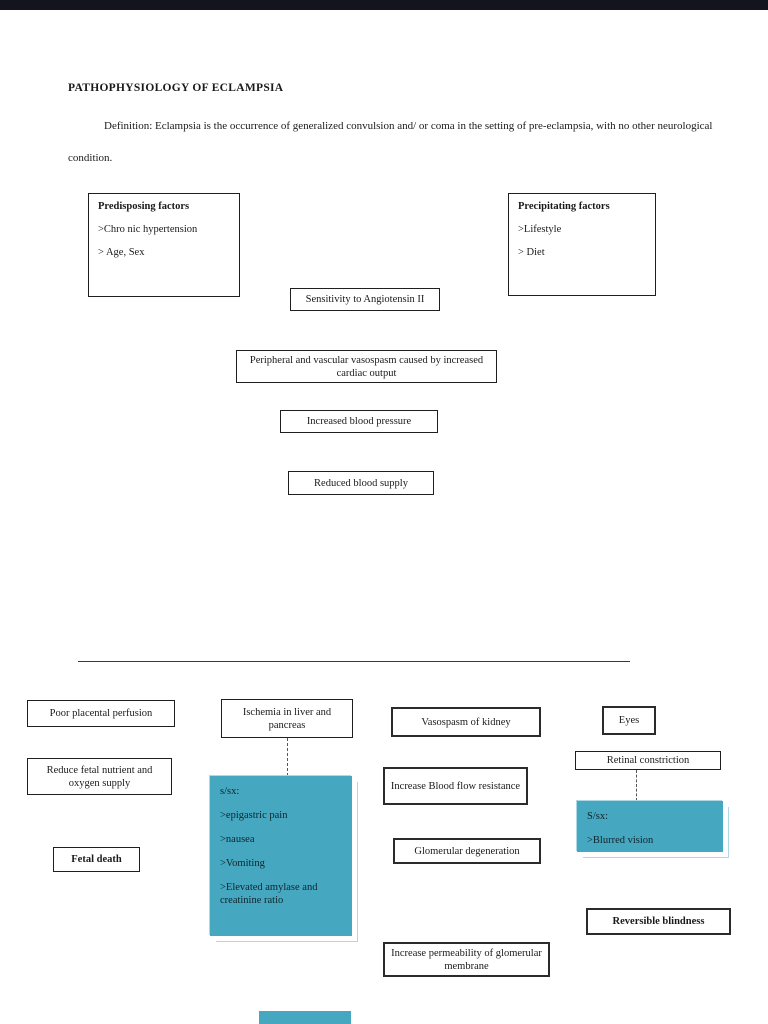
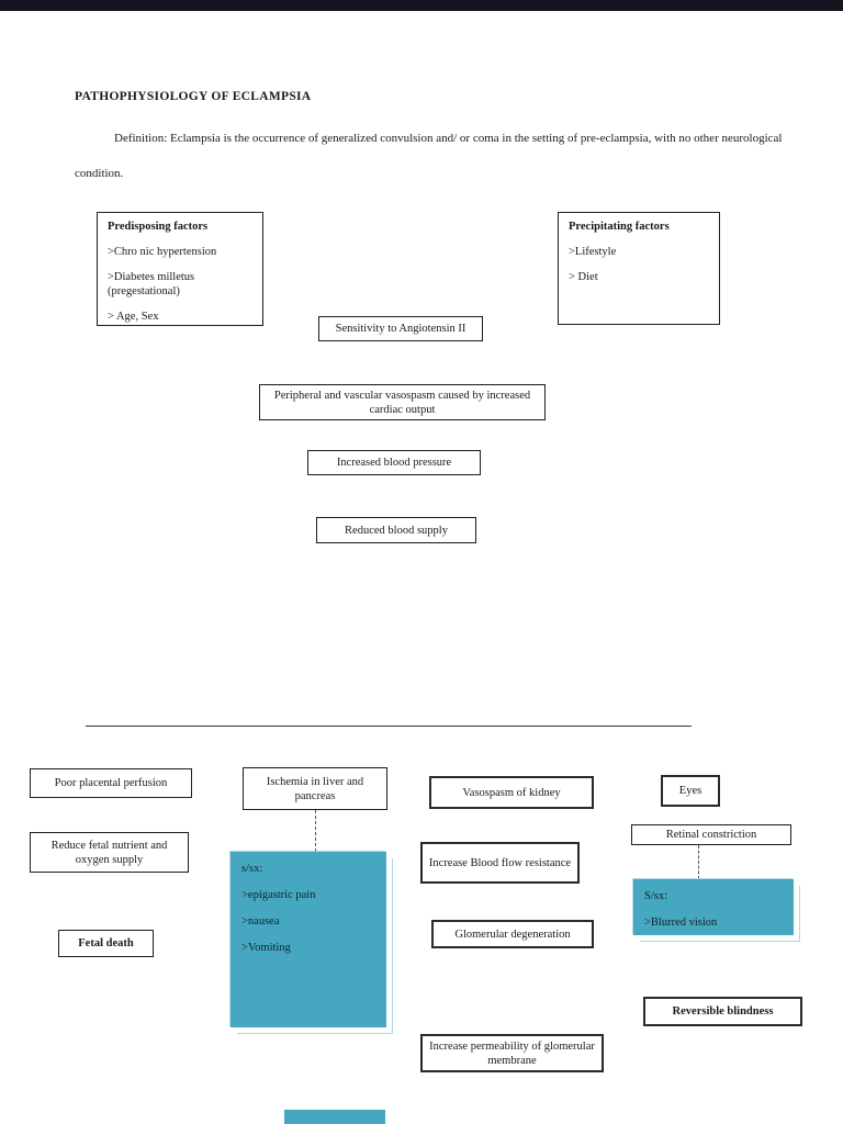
  PATHOPHYSIOLOGY OF ECLAMPSIA
  Definition: Eclampsia is the occurrence of generalized convulsion and/ or coma in the setting of pre-eclampsia, with no other neurological condition.
  Predisposing factors
  >Chro nic hypertension
+ >Diabetes milletus (pregestational)
  > Age, Sex
  Precipitating factors
  >Lifestyle
  > Diet
  Sensitivity to Angiotensin II
  Peripheral and vascular vasospasm caused by increased cardiac output
  Increased blood pressure
  Reduced blood supply
  Poor placental perfusion
  Ischemia in liver and pancreas
  Vasospasm of kidney
  Eyes
  Reduce fetal nutrient and oxygen supply
  Fetal death
  s/sx:
  >epigastric pain
  >nausea
  >Vomiting
- >Elevated amylase and creatinine ratio
  Increase Blood flow resistance
  Glomerular degeneration
  Increase permeability of glomerular membrane
  Retinal constriction
  S/sx:
  >Blurred vision
  Reversible blindness
